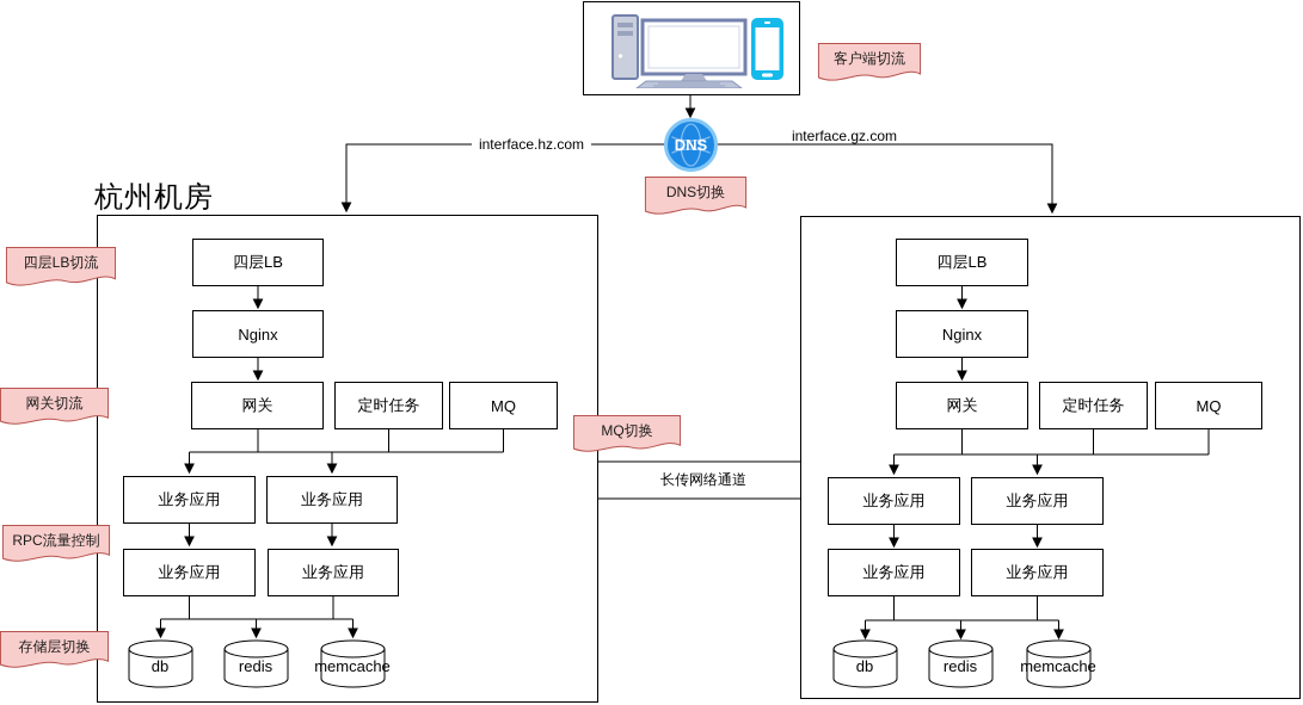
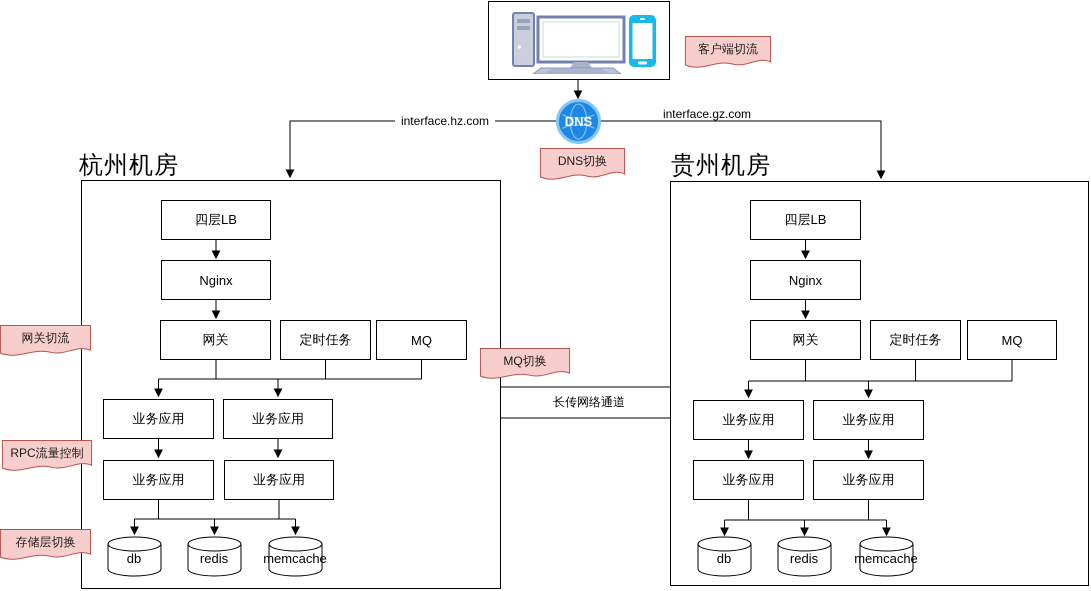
  DNS
  interface.hz.com
  interface.gz.com
  杭州机房
+ 贵州机房
  四层LB
  Nginx
  网关
  定时任务
  MQ
  业务应用
  业务应用
  业务应用
  业务应用
  四层LB
  Nginx
  网关
  定时任务
  MQ
  业务应用
  业务应用
  业务应用
  业务应用
  db
  redis
  memcache
  db
  redis
  memcache
  长传网络通道
  客户端切流
  DNS切换
- 四层LB切流
  网关切流
  RPC流量控制
  存储层切换
  MQ切换
